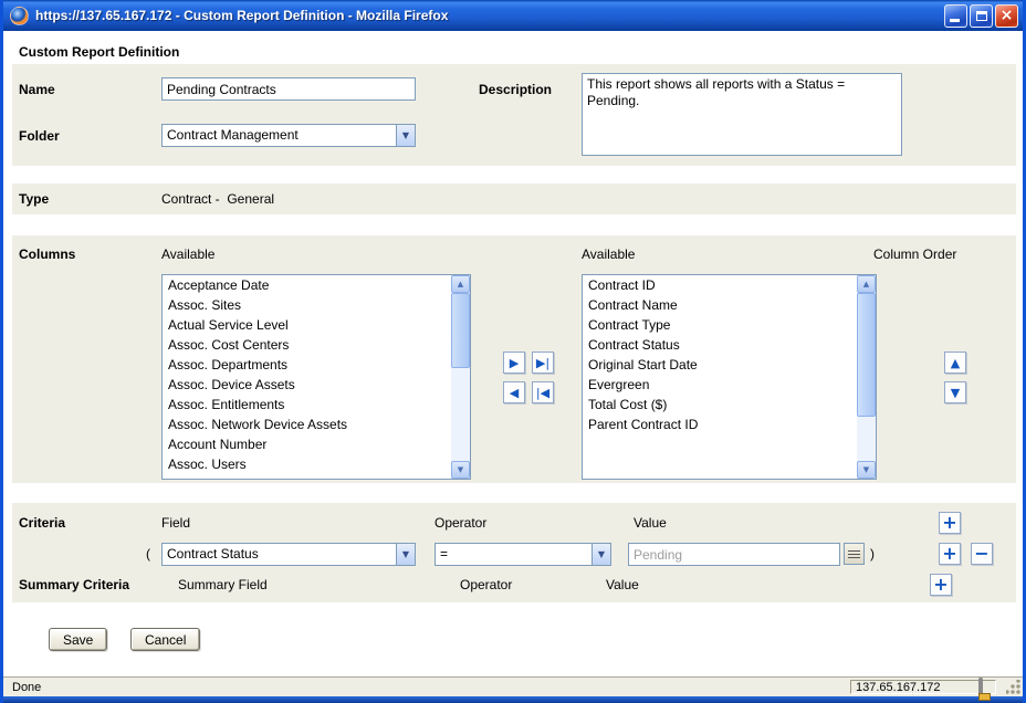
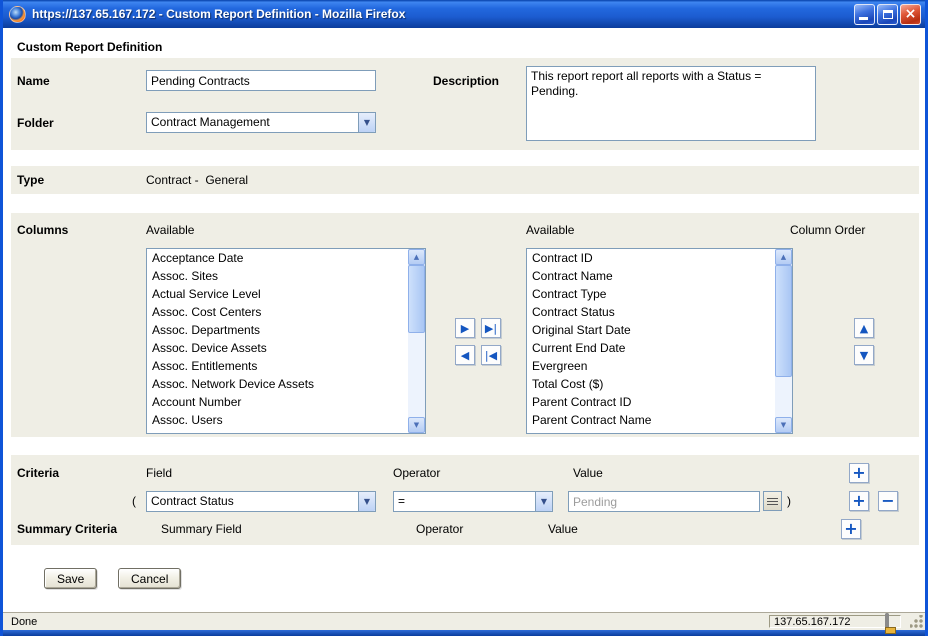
  https://137.65.167.172 - Custom Report Definition - Mozilla Firefox
  ×
  Custom Report Definition
  Name
  Pending Contracts
  Description
- This report shows all reports with a Status = Pending.
+ This report report all reports with a Status = Pending.
  Folder
  Contract Management
  ▼
  Type
  Contract - General
  Columns
  Available
  Available
  Column Order
  Acceptance Date
  Assoc. Sites
  Actual Service Level
  Assoc. Cost Centers
  Assoc. Departments
  Assoc. Device Assets
  Assoc. Entitlements
  Assoc. Network Device Assets
  Account Number
  Assoc. Users
  ▲
  ▼
  ▶
  ▶|
  ◀
  |◀
  Contract ID
  Contract Name
  Contract Type
  Contract Status
  Original Start Date
+ Current End Date
  Evergreen
  Total Cost ($)
  Parent Contract ID
+ Parent Contract Name
  ▲
  ▼
  ▲
  ▼
  Criteria
  Field
  Operator
  Value
  +
  (
  Contract Status
  ▼
  =
  ▼
  Pending
  )
  +
  −
  Summary Criteria
  Summary Field
  Operator
  Value
  +
  Save
  Cancel
  Done
  137.65.167.172
